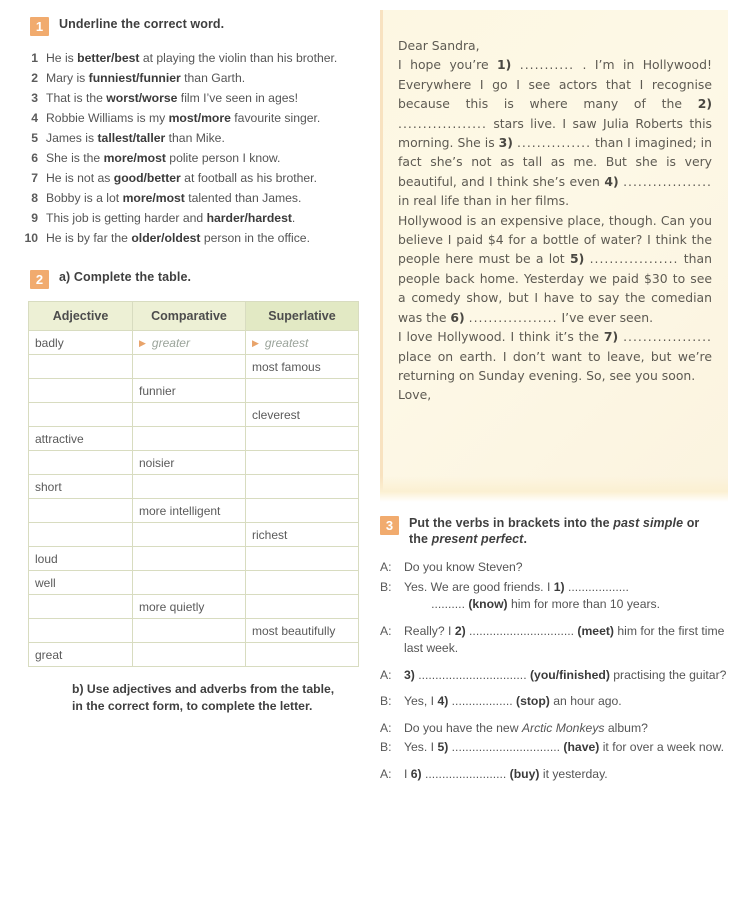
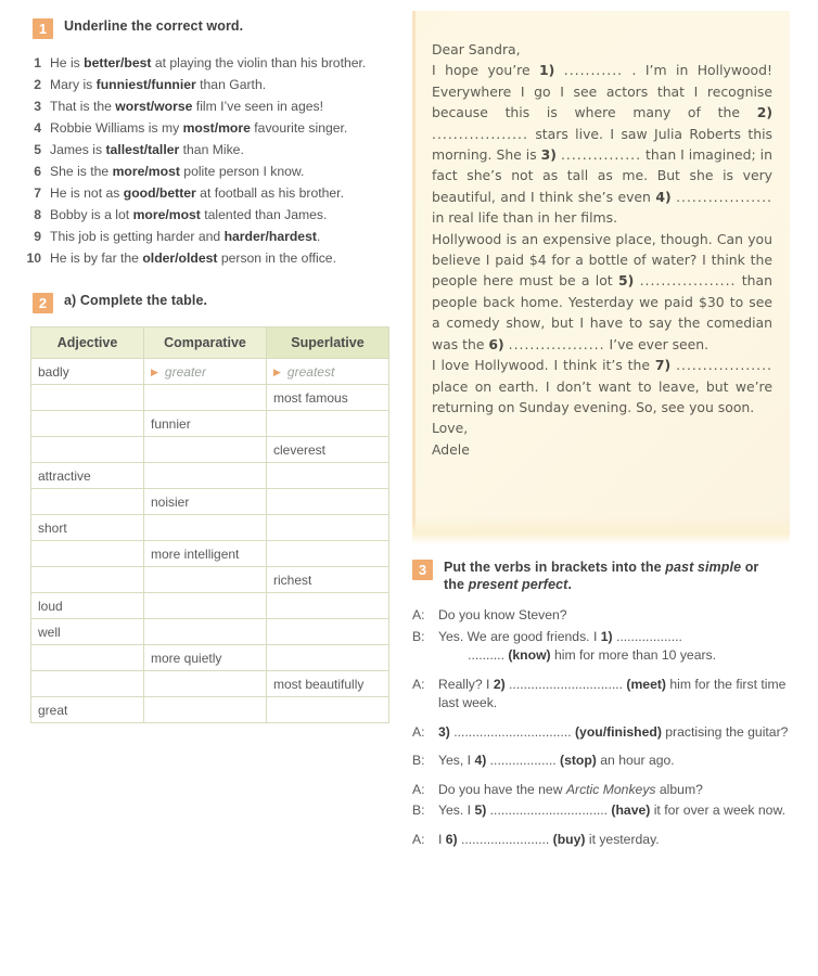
  1
  Underline the correct word.
  1
  He is better/best at playing the violin than his brother.
  2
  Mary is funniest/funnier than Garth.
  3
  That is the worst/worse film I’ve seen in ages!
  4
  Robbie Williams is my most/more favourite singer.
  5
  James is tallest/taller than Mike.
  6
  She is the more/most polite person I know.
  7
  He is not as good/better at football as his brother.
  8
  Bobby is a lot more/most talented than James.
  9
  This job is getting harder and harder/hardest.
  10
  He is by far the older/oldest person in the office.
  2
  a) Complete the table.
  Adjective	Comparative	Superlative
  badly	▶ greater	▶ greatest
  		most famous
  	funnier
  		cleverest
  attractive
  	noisier
  short
  	more intelligent
  		richest
  loud
  well
  	more quietly
  		most beautifully
  great
- b) Use adjectives and adverbs from the table, in the correct form, to complete the letter.
  Dear Sandra,
  I hope you’re 1) ........... . I’m in Hollywood! Everywhere I go I see actors that I recognise because this is where many of the 2) .................. stars live. I saw Julia Roberts this morning. She is 3) ............... than I imagined; in fact she’s not as tall as me. But she is very beautiful, and I think she’s even 4) .................. in real life than in her films.
  Hollywood is an expensive place, though. Can you believe I paid $4 for a bottle of water? I think the people here must be a lot 5) .................. than people back home. Yesterday we paid $30 to see a comedy show, but I have to say the comedian was the 6) .................. I’ve ever seen.
  I love Hollywood. I think it’s the 7) .................. place on earth. I don’t want to leave, but we’re returning on Sunday evening. So, see you soon.
  Love,
+ Adele
  3
  Put the verbs in brackets into the past simple or the present perfect.
  A:
  Do you know Steven?
  B:
  Yes. We are good friends. I 1) ..................
  .......... (know) him for more than 10 years.
  A:
  Really? I 2) ............................... (meet) him for the first time last week.
  A:
  3) ................................ (you/finished) practising the guitar?
  B:
  Yes, I 4) .................. (stop) an hour ago.
  A:
  Do you have the new Arctic Monkeys album?
  B:
  Yes. I 5) ................................ (have) it for over a week now.
  A:
  I 6) ........................ (buy) it yesterday.
